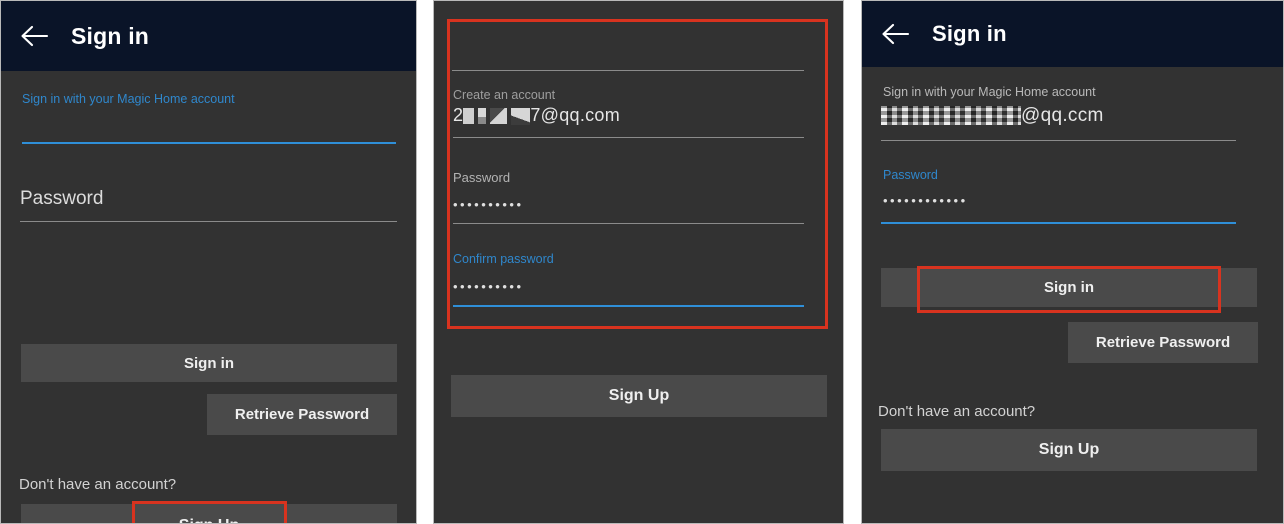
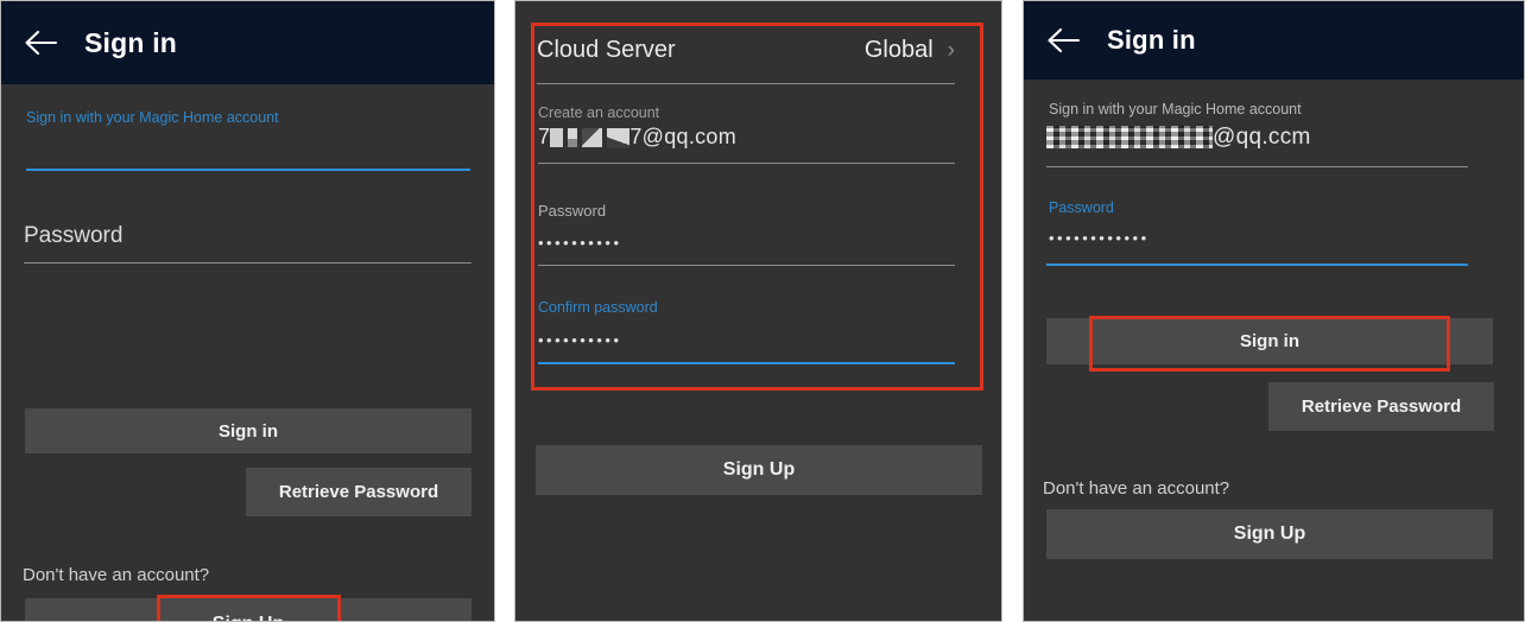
  Sign in
  Sign in with your Magic Home account
  Password
  Sign in
  Retrieve Password
  Don't have an account?
+ Cloud Server
+ Global
+ ›
  Create an account
- 2 7@qq.com
+ 7 7@qq.com
  Password
  ••••••••••
  Confirm password
  ••••••••••
  Sign Up
  Sign in
  Sign in with your Magic Home account
  @qq.ccm
  Password
  ••••••••••••
  Sign in
  Retrieve Password
  Don't have an account?
  Sign Up
